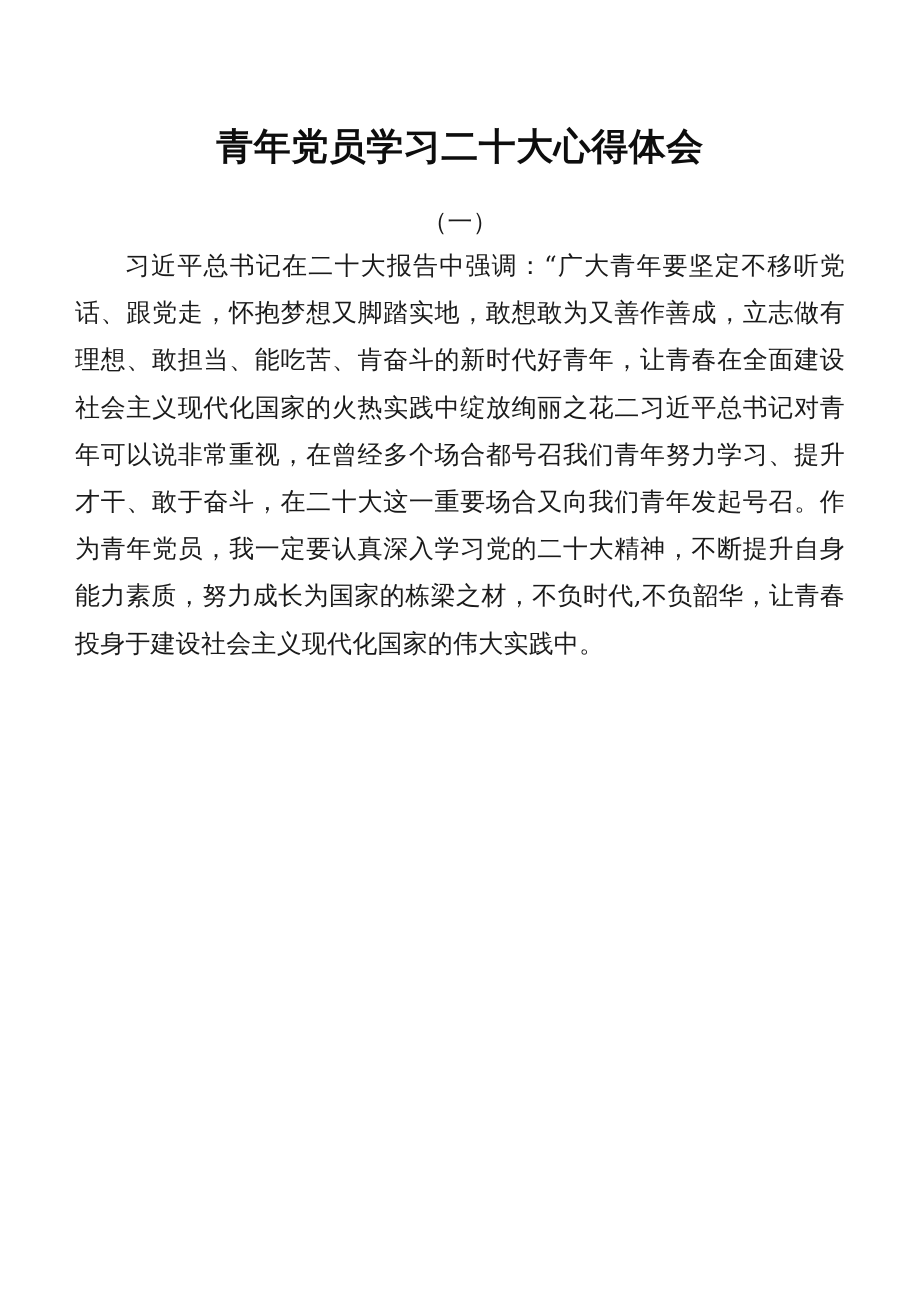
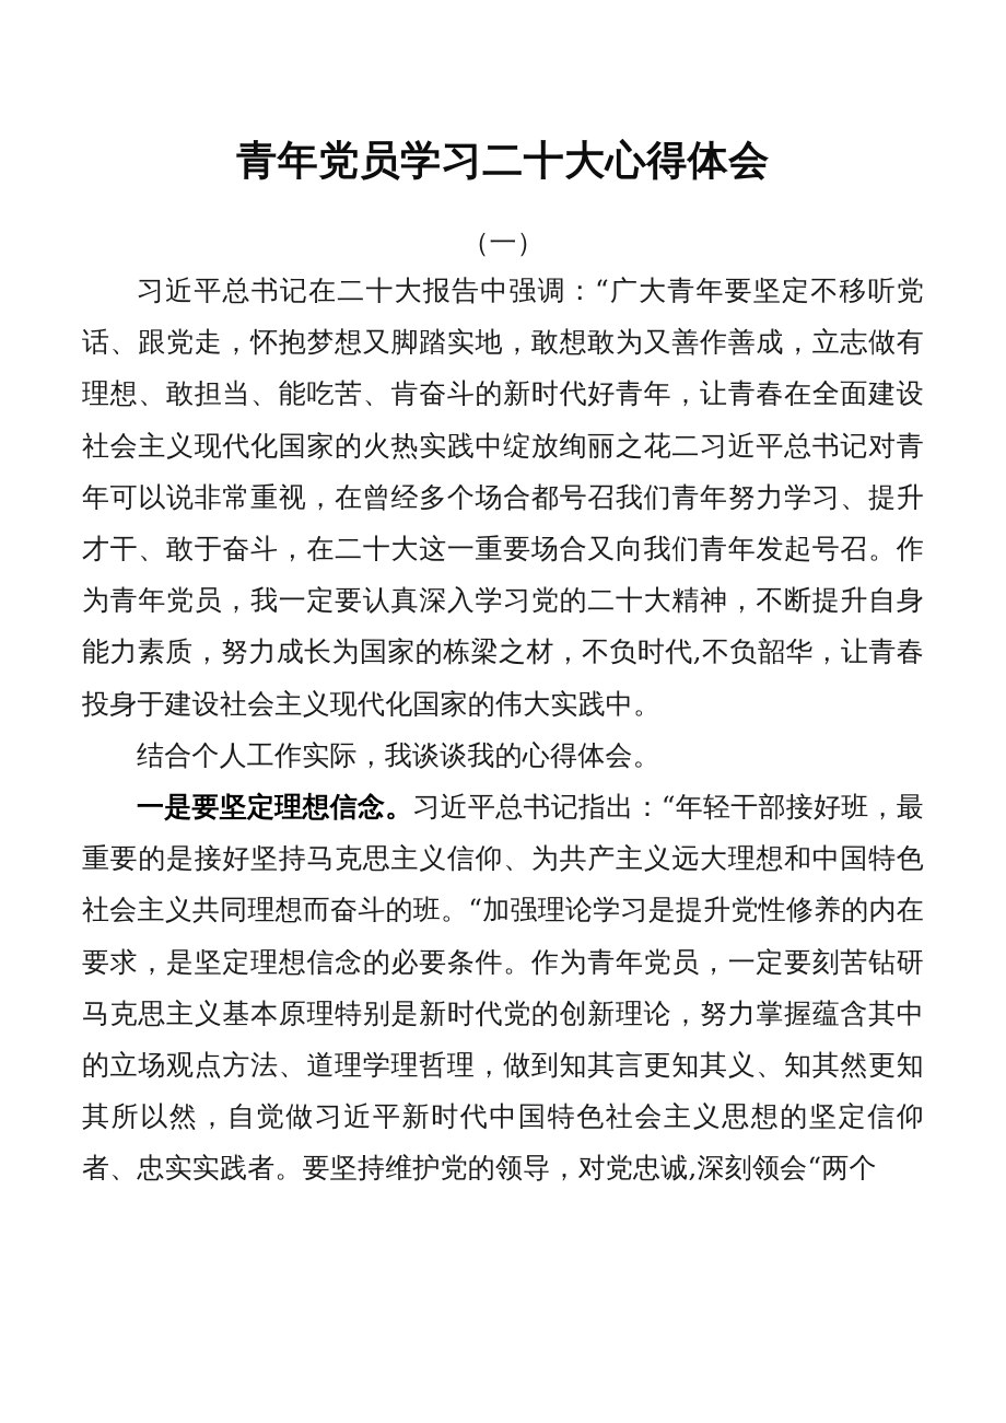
  青年党员学习二十大心得体会
  （一）
  习近平总书记在二十大报告中强调：“广大青年要坚定不移听党话、跟党走，怀抱梦想又脚踏实地，敢想敢为又善作善成，立志做有理想、敢担当、能吃苦、肯奋斗的新时代好青年，让青春在全面建设社会主义现代化国家的火热实践中绽放绚丽之花二习近平总书记对青年可以说非常重视，在曾经多个场合都号召我们青年努力学习、提升才干、敢于奋斗，在二十大这一重要场合又向我们青年发起号召。作为青年党员，我一定要认真深入学习党的二十大精神，不断提升自身能力素质，努力成长为国家的栋梁之材，不负时代,不负韶华，让青春投身于建设社会主义现代化国家的伟大实践中。
+ 结合个人工作实际，我谈谈我的心得体会。
+ 一是要坚定理想信念。习近平总书记指出：“年轻干部接好班，最重要的是接好坚持马克思主义信仰、为共产主义远大理想和中国特色社会主义共同理想而奋斗的班。“加强理论学习是提升党性修养的内在要求，是坚定理想信念的必要条件。作为青年党员，一定要刻苦钻研马克思主义基本原理特别是新时代党的创新理论，努力掌握蕴含其中的立场观点方法、道理学理哲理，做到知其言更知其义、知其然更知其所以然，自觉做习近平新时代中国特色社会主义思想的坚定信仰者、忠实实践者。要坚持维护党的领导，对党忠诚,深刻领会“两个
